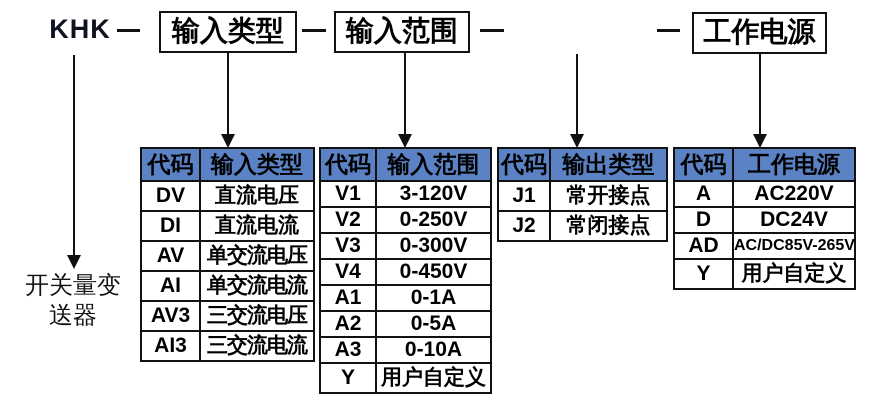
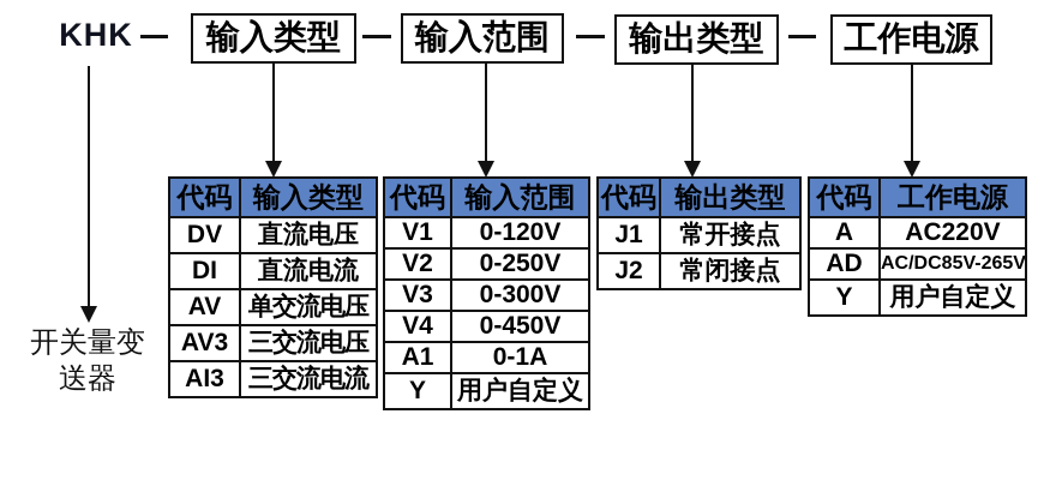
  KHK
  输入类型
  输入范围
+ 输出类型
  工作电源
  开关量变
  送器
  代码	输入类型
  DV	直流电压
  DI	直流电流
  AV	单交流电压
- AI	单交流电流
  AV3	三交流电压
  AI3	三交流电流
  代码	输入范围
- V1	3-120V
+ V1	0-120V
  V2	0-250V
  V3	0-300V
  V4	0-450V
  A1	0-1A
- A2	0-5A
- A3	0-10A
  Y	用户自定义
  代码	输出类型
  J1	常开接点
  J2	常闭接点
  代码	工作电源
  A	AC220V
- D	DC24V
  AD	AC/DC85V-265V
  Y	用户自定义
